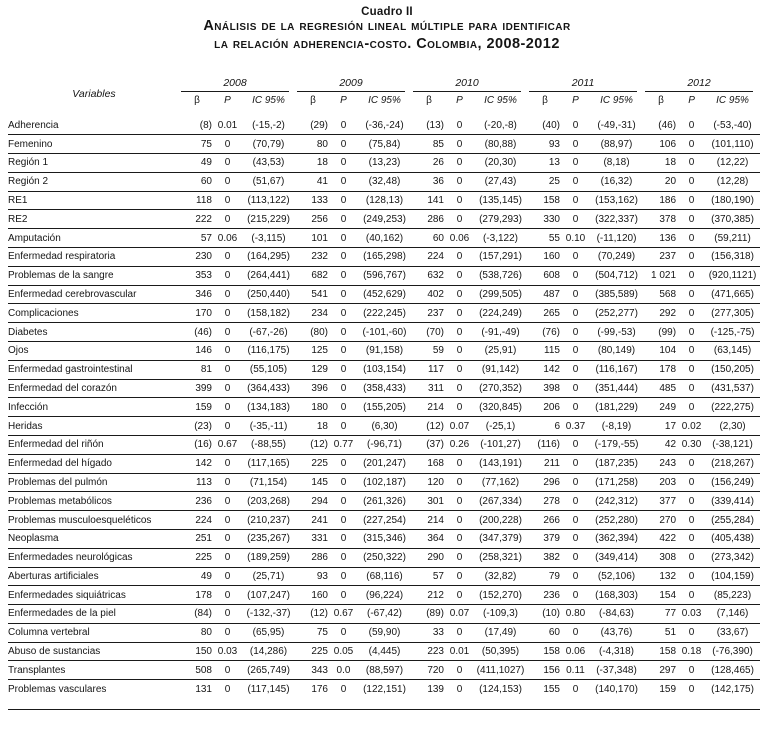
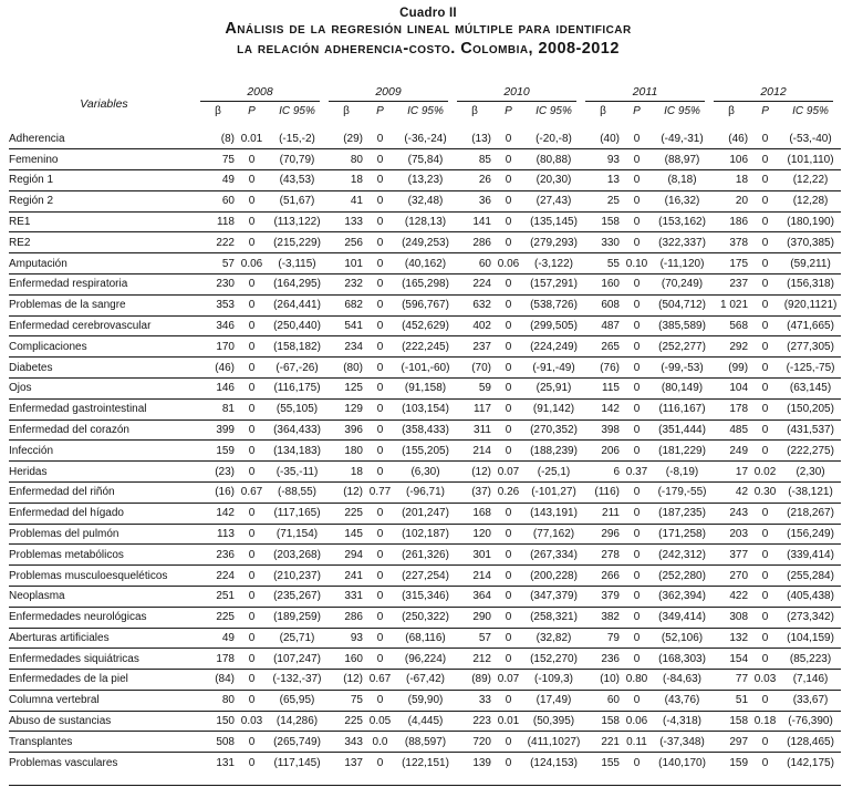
  Cuadro II
  Análisis de la regresión lineal múltiple para identificar
  la relación adherencia-costo. Colombia, 2008-2012
  Variables	2008	2009	2010	2011	2012
  β	P	IC 95%	β	P	IC 95%	β	P	IC 95%	β	P	IC 95%	β	P	IC 95%
  Adherencia	(8)	0.01	(-15,-2)	(29)	0	(-36,-24)	(13)	0	(-20,-8)	(40)	0	(-49,-31)	(46)	0	(-53,-40)
  Femenino	75	0	(70,79)	80	0	(75,84)	85	0	(80,88)	93	0	(88,97)	106	0	(101,110)
  Región 1	49	0	(43,53)	18	0	(13,23)	26	0	(20,30)	13	0	(8,18)	18	0	(12,22)
  Región 2	60	0	(51,67)	41	0	(32,48)	36	0	(27,43)	25	0	(16,32)	20	0	(12,28)
  RE1	118	0	(113,122)	133	0	(128,13)	141	0	(135,145)	158	0	(153,162)	186	0	(180,190)
  RE2	222	0	(215,229)	256	0	(249,253)	286	0	(279,293)	330	0	(322,337)	378	0	(370,385)
- Amputación	57	0.06	(-3,115)	101	0	(40,162)	60	0.06	(-3,122)	55	0.10	(-11,120)	136	0	(59,211)
+ Amputación	57	0.06	(-3,115)	101	0	(40,162)	60	0.06	(-3,122)	55	0.10	(-11,120)	175	0	(59,211)
  Enfermedad respiratoria	230	0	(164,295)	232	0	(165,298)	224	0	(157,291)	160	0	(70,249)	237	0	(156,318)
  Problemas de la sangre	353	0	(264,441)	682	0	(596,767)	632	0	(538,726)	608	0	(504,712)	1 021	0	(920,1121)
  Enfermedad cerebrovascular	346	0	(250,440)	541	0	(452,629)	402	0	(299,505)	487	0	(385,589)	568	0	(471,665)
  Complicaciones	170	0	(158,182)	234	0	(222,245)	237	0	(224,249)	265	0	(252,277)	292	0	(277,305)
  Diabetes	(46)	0	(-67,-26)	(80)	0	(-101,-60)	(70)	0	(-91,-49)	(76)	0	(-99,-53)	(99)	0	(-125,-75)
  Ojos	146	0	(116,175)	125	0	(91,158)	59	0	(25,91)	115	0	(80,149)	104	0	(63,145)
  Enfermedad gastrointestinal	81	0	(55,105)	129	0	(103,154)	117	0	(91,142)	142	0	(116,167)	178	0	(150,205)
  Enfermedad del corazón	399	0	(364,433)	396	0	(358,433)	311	0	(270,352)	398	0	(351,444)	485	0	(431,537)
- Infección	159	0	(134,183)	180	0	(155,205)	214	0	(320,845)	206	0	(181,229)	249	0	(222,275)
+ Infección	159	0	(134,183)	180	0	(155,205)	214	0	(188,239)	206	0	(181,229)	249	0	(222,275)
  Heridas	(23)	0	(-35,-11)	18	0	(6,30)	(12)	0.07	(-25,1)	6	0.37	(-8,19)	17	0.02	(2,30)
  Enfermedad del riñón	(16)	0.67	(-88,55)	(12)	0.77	(-96,71)	(37)	0.26	(-101,27)	(116)	0	(-179,-55)	42	0.30	(-38,121)
  Enfermedad del hígado	142	0	(117,165)	225	0	(201,247)	168	0	(143,191)	211	0	(187,235)	243	0	(218,267)
  Problemas del pulmón	113	0	(71,154)	145	0	(102,187)	120	0	(77,162)	296	0	(171,258)	203	0	(156,249)
  Problemas metabólicos	236	0	(203,268)	294	0	(261,326)	301	0	(267,334)	278	0	(242,312)	377	0	(339,414)
  Problemas musculoesqueléticos	224	0	(210,237)	241	0	(227,254)	214	0	(200,228)	266	0	(252,280)	270	0	(255,284)
  Neoplasma	251	0	(235,267)	331	0	(315,346)	364	0	(347,379)	379	0	(362,394)	422	0	(405,438)
  Enfermedades neurológicas	225	0	(189,259)	286	0	(250,322)	290	0	(258,321)	382	0	(349,414)	308	0	(273,342)
  Aberturas artificiales	49	0	(25,71)	93	0	(68,116)	57	0	(32,82)	79	0	(52,106)	132	0	(104,159)
  Enfermedades siquiátricas	178	0	(107,247)	160	0	(96,224)	212	0	(152,270)	236	0	(168,303)	154	0	(85,223)
  Enfermedades de la piel	(84)	0	(-132,-37)	(12)	0.67	(-67,42)	(89)	0.07	(-109,3)	(10)	0.80	(-84,63)	77	0.03	(7,146)
  Columna vertebral	80	0	(65,95)	75	0	(59,90)	33	0	(17,49)	60	0	(43,76)	51	0	(33,67)
  Abuso de sustancias	150	0.03	(14,286)	225	0.05	(4,445)	223	0.01	(50,395)	158	0.06	(-4,318)	158	0.18	(-76,390)
- Transplantes	508	0	(265,749)	343	0.0	(88,597)	720	0	(411,1027)	156	0.11	(-37,348)	297	0	(128,465)
+ Transplantes	508	0	(265,749)	343	0.0	(88,597)	720	0	(411,1027)	221	0.11	(-37,348)	297	0	(128,465)
- Problemas vasculares	131	0	(117,145)	176	0	(122,151)	139	0	(124,153)	155	0	(140,170)	159	0	(142,175)
+ Problemas vasculares	131	0	(117,145)	137	0	(122,151)	139	0	(124,153)	155	0	(140,170)	159	0	(142,175)
